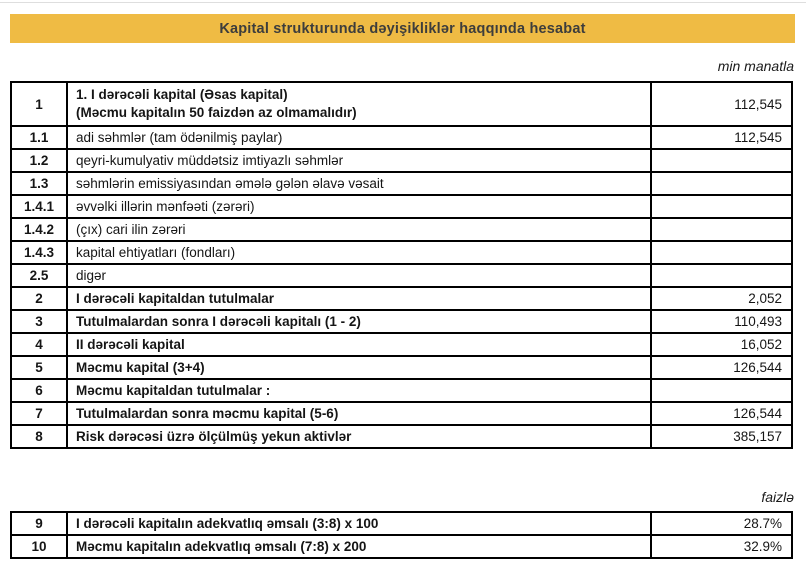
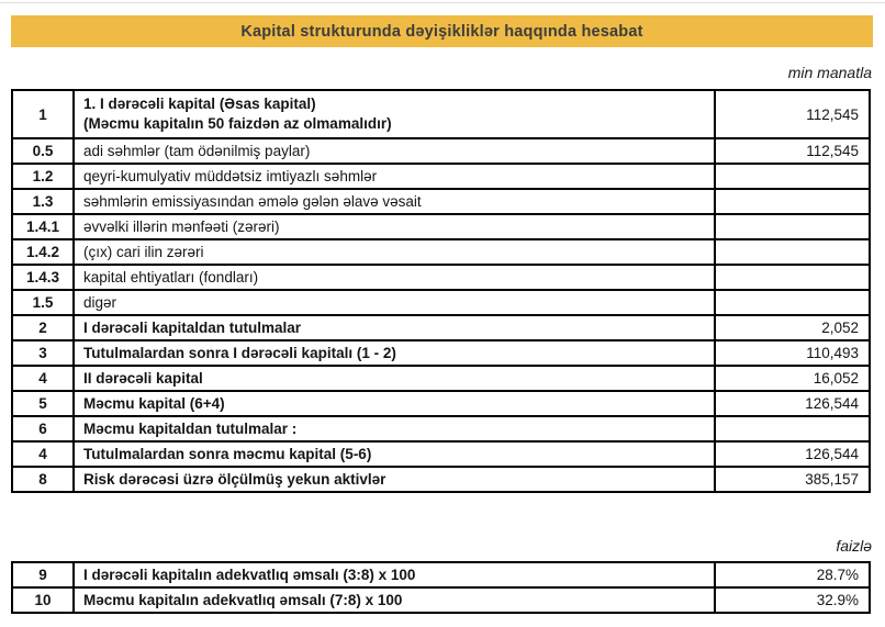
  Kapital strukturunda dəyişikliklər haqqında hesabat
  min manatla
  1	1. I dərəcəli kapital (Əsas kapital) (Məcmu kapitalın 50 faizdən az olmamalıdır)	112,545
- 1.1	adi səhmlər (tam ödənilmiş paylar)	112,545
+ 0.5	adi səhmlər (tam ödənilmiş paylar)	112,545
  1.2	qeyri-kumulyativ müddətsiz imtiyazlı səhmlər
  1.3	səhmlərin emissiyasından əmələ gələn əlavə vəsait
  1.4.1	əvvəlki illərin mənfəəti (zərəri)
  1.4.2	(çıx) cari ilin zərəri
  1.4.3	kapital ehtiyatları (fondları)
- 2.5	digər
+ 1.5	digər
  2	I dərəcəli kapitaldan tutulmalar	2,052
  3	Tutulmalardan sonra I dərəcəli kapitalı (1 - 2)	110,493
  4	II dərəcəli kapital	16,052
- 5	Məcmu kapital (3+4)	126,544
+ 5	Məcmu kapital (6+4)	126,544
  6	Məcmu kapitaldan tutulmalar :
- 7	Tutulmalardan sonra məcmu kapital (5-6)	126,544
+ 4	Tutulmalardan sonra məcmu kapital (5-6)	126,544
  8	Risk dərəcəsi üzrə ölçülmüş yekun aktivlər	385,157
  faizlə
  9	I dərəcəli kapitalın adekvatlıq əmsalı (3:8) x 100	28.7%
- 10	Məcmu kapitalın adekvatlıq əmsalı (7:8) x 200	32.9%
+ 10	Məcmu kapitalın adekvatlıq əmsalı (7:8) x 100	32.9%
